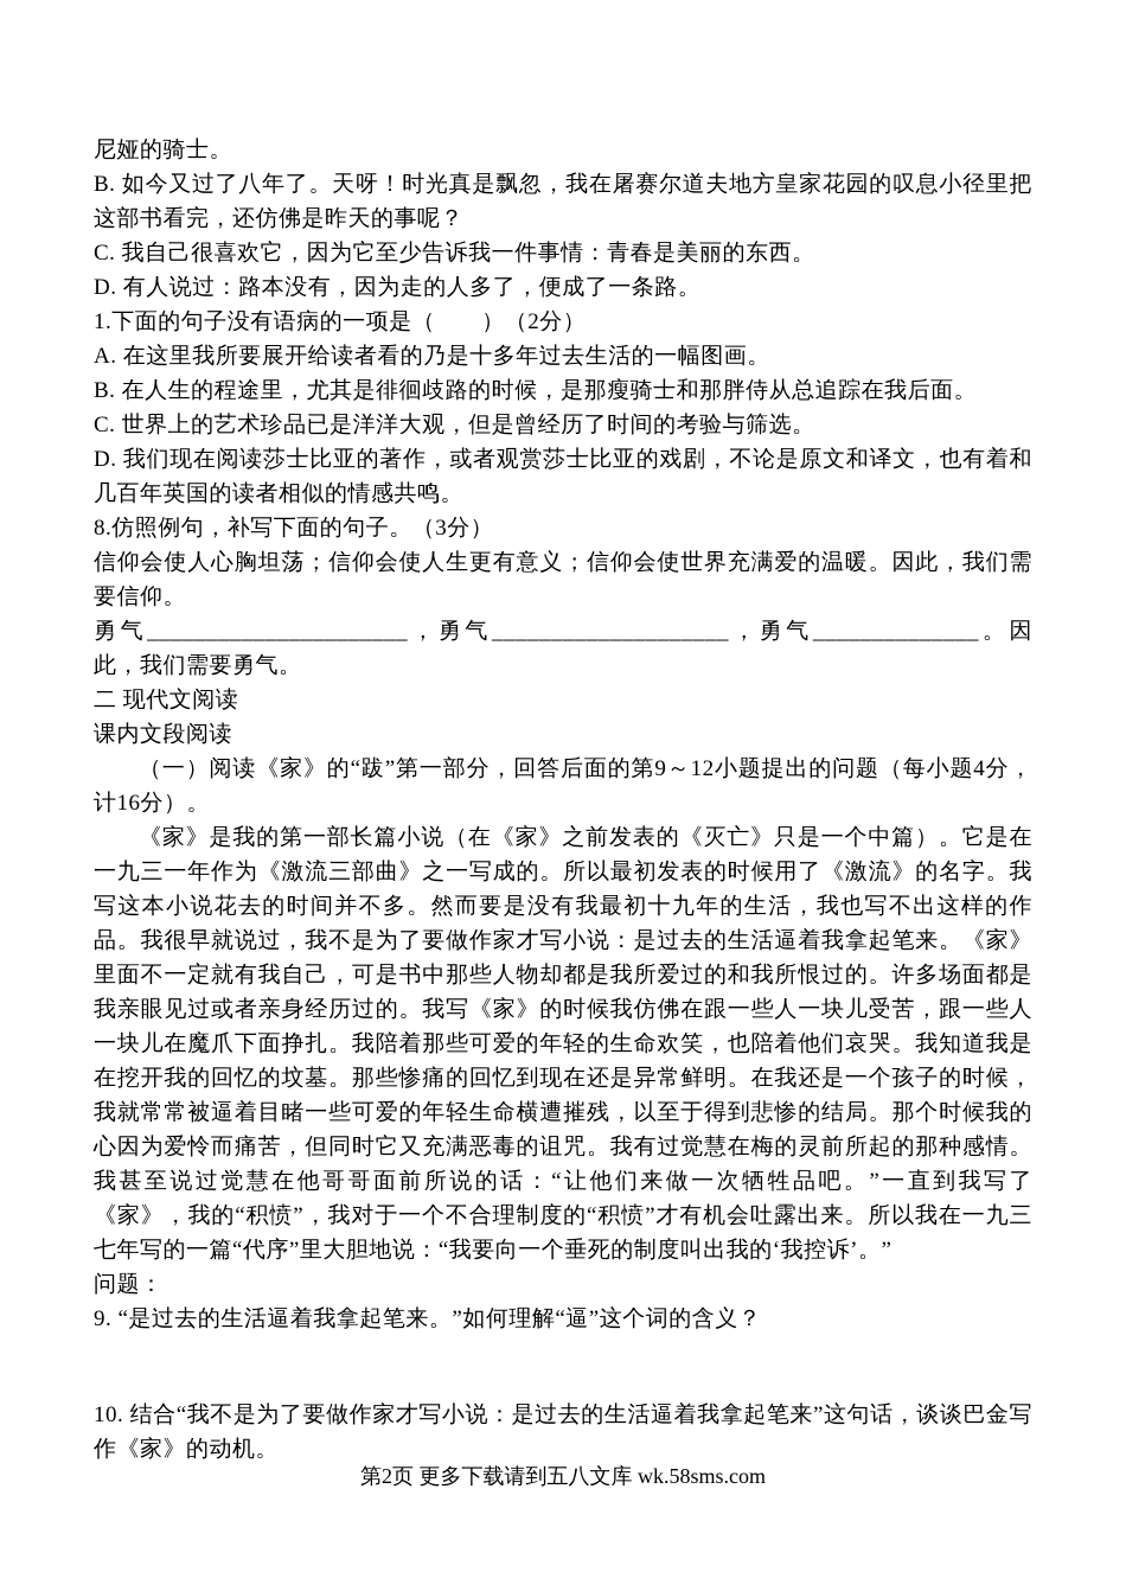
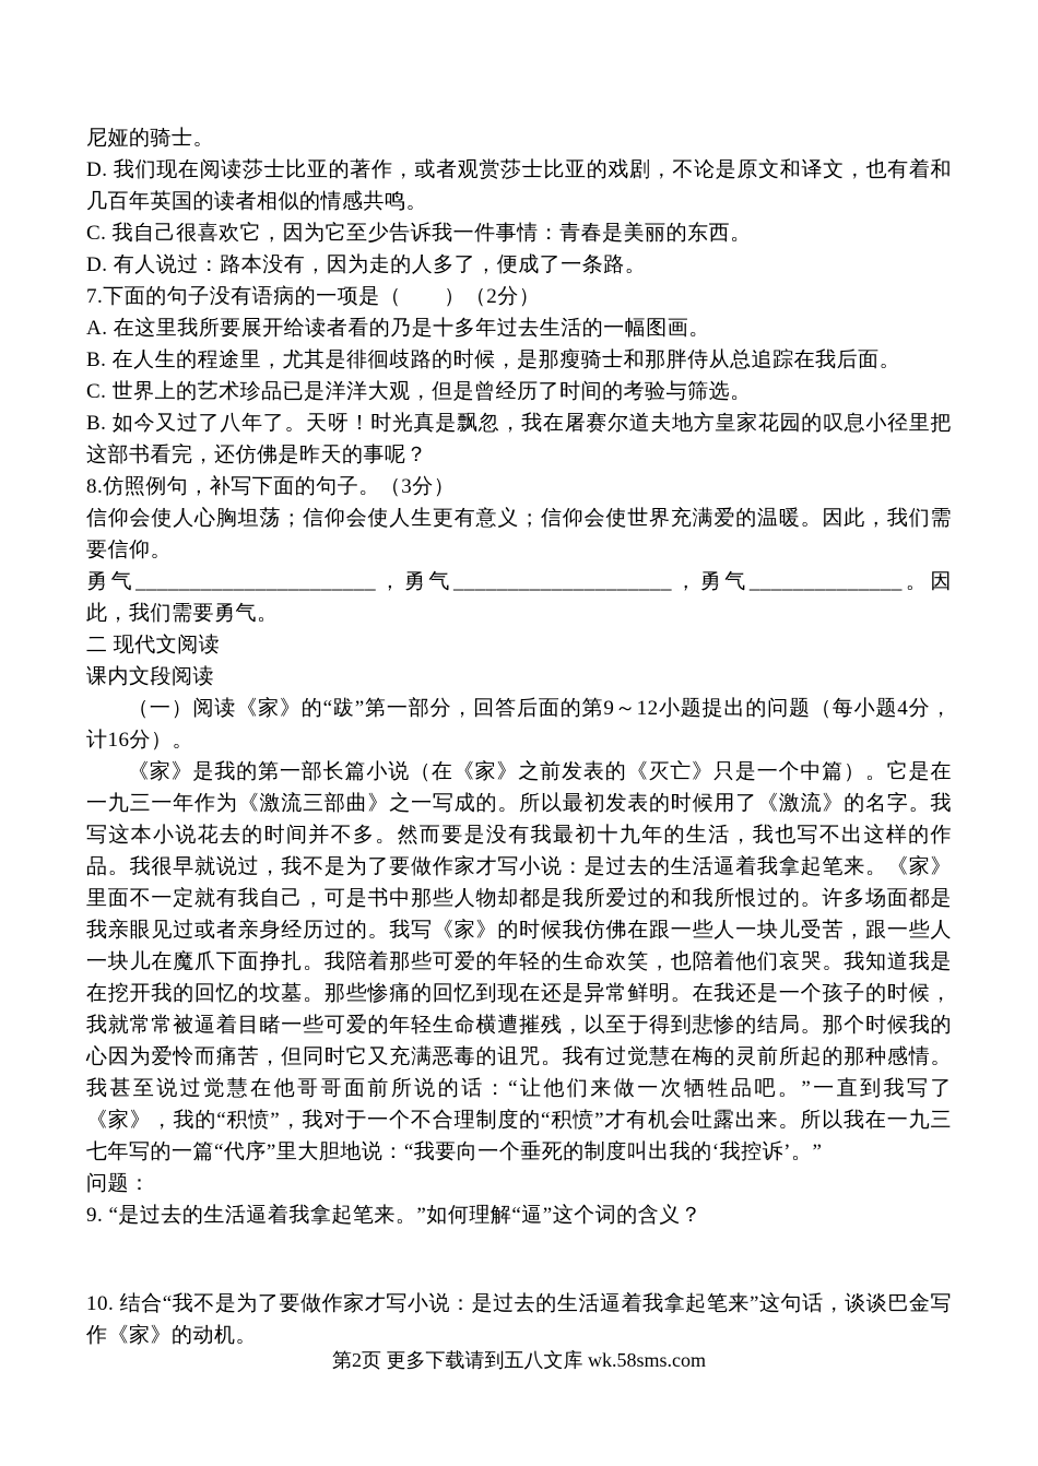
  尼娅的骑士。
- B. 如今又过了八年了。天呀！时光真是飘忽，我在屠赛尔道夫地方皇家花园的叹息小径里把这部书看完，还仿佛是昨天的事呢？
+ D. 我们现在阅读莎士比亚的著作，或者观赏莎士比亚的戏剧，不论是原文和译文，也有着和几百年英国的读者相似的情感共鸣。
  C. 我自己很喜欢它，因为它至少告诉我一件事情：青春是美丽的东西。
  D. 有人说过：路本没有，因为走的人多了，便成了一条路。
- 1.下面的句子没有语病的一项是（ ）（2分）
+ 7.下面的句子没有语病的一项是（ ）（2分）
  A. 在这里我所要展开给读者看的乃是十多年过去生活的一幅图画。
  B. 在人生的程途里，尤其是徘徊歧路的时候，是那瘦骑士和那胖侍从总追踪在我后面。
  C. 世界上的艺术珍品已是洋洋大观，但是曾经历了时间的考验与筛选。
- D. 我们现在阅读莎士比亚的著作，或者观赏莎士比亚的戏剧，不论是原文和译文，也有着和几百年英国的读者相似的情感共鸣。
+ B. 如今又过了八年了。天呀！时光真是飘忽，我在屠赛尔道夫地方皇家花园的叹息小径里把这部书看完，还仿佛是昨天的事呢？
  8.仿照例句，补写下面的句子。（3分）
  信仰会使人心胸坦荡；信仰会使人生更有意义；信仰会使世界充满爱的温暖。因此，我们需要信仰。
  勇气______________________，勇气____________________，勇气______________。因此，我们需要勇气。
  二 现代文阅读
  课内文段阅读
  （一）阅读《家》的“跋”第一部分，回答后面的第9～12小题提出的问题（每小题4分，计16分）。
  《家》是我的第一部长篇小说（在《家》之前发表的《灭亡》只是一个中篇）。它是在一九三一年作为《激流三部曲》之一写成的。所以最初发表的时候用了《激流》的名字。我写这本小说花去的时间并不多。然而要是没有我最初十九年的生活，我也写不出这样的作品。我很早就说过，我不是为了要做作家才写小说：是过去的生活逼着我拿起笔来。《家》里面不一定就有我自己，可是书中那些人物却都是我所爱过的和我所恨过的。许多场面都是我亲眼见过或者亲身经历过的。我写《家》的时候我仿佛在跟一些人一块儿受苦，跟一些人一块儿在魔爪下面挣扎。我陪着那些可爱的年轻的生命欢笑，也陪着他们哀哭。我知道我是在挖开我的回忆的坟墓。那些惨痛的回忆到现在还是异常鲜明。在我还是一个孩子的时候，我就常常被逼着目睹一些可爱的年轻生命横遭摧残，以至于得到悲惨的结局。那个时候我的心因为爱怜而痛苦，但同时它又充满恶毒的诅咒。我有过觉慧在梅的灵前所起的那种感情。我甚至说过觉慧在他哥哥面前所说的话：“让他们来做一次牺牲品吧。”一直到我写了《家》，我的“积愤”，我对于一个不合理制度的“积愤”才有机会吐露出来。所以我在一九三七年写的一篇“代序”里大胆地说：“我要向一个垂死的制度叫出我的‘我控诉’。”
  问题：
  9. “是过去的生活逼着我拿起笔来。”如何理解“逼”这个词的含义？
  10. 结合“我不是为了要做作家才写小说：是过去的生活逼着我拿起笔来”这句话，谈谈巴金写作《家》的动机。
  第2页 更多下载请到五八文库 wk.58sms.com
